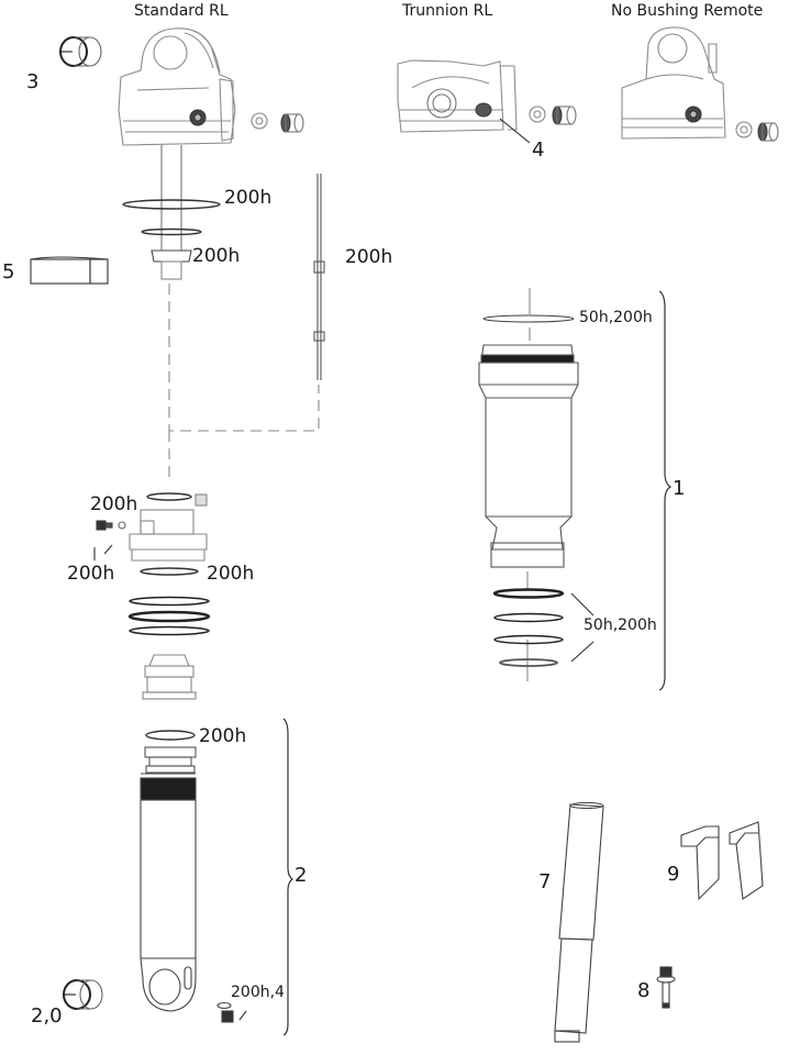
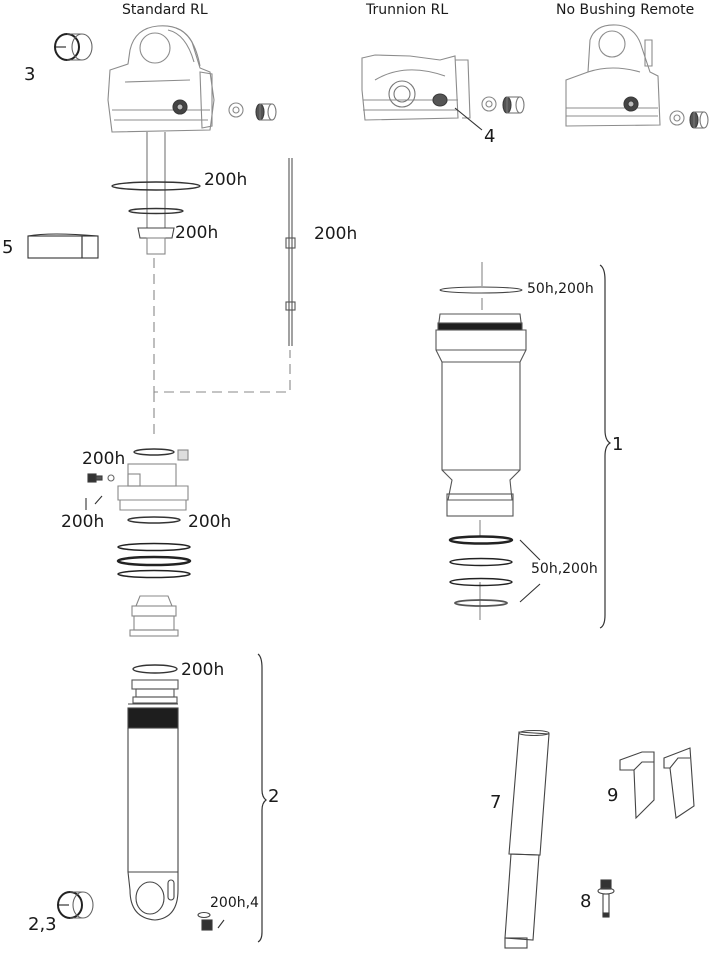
  Standard RL
  Trunnion RL
  No Bushing Remote
  3
  4
  5
  1
  2
- 2,0
+ 2,3
  7
  8
  9
  200h
  200h
  200h
  200h
  200h
  200h
  50h,200h
  50h,200h
  200h
  200h,4
